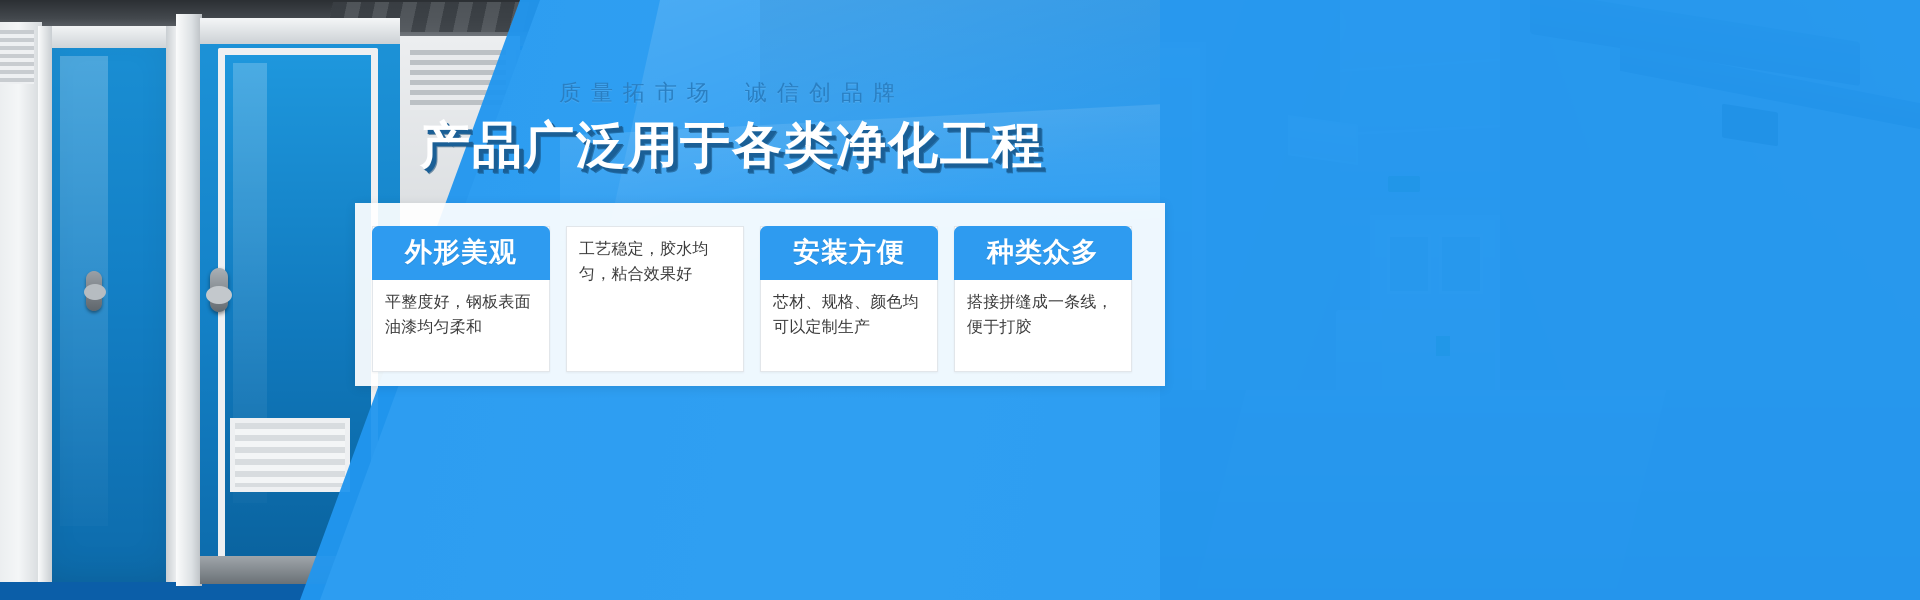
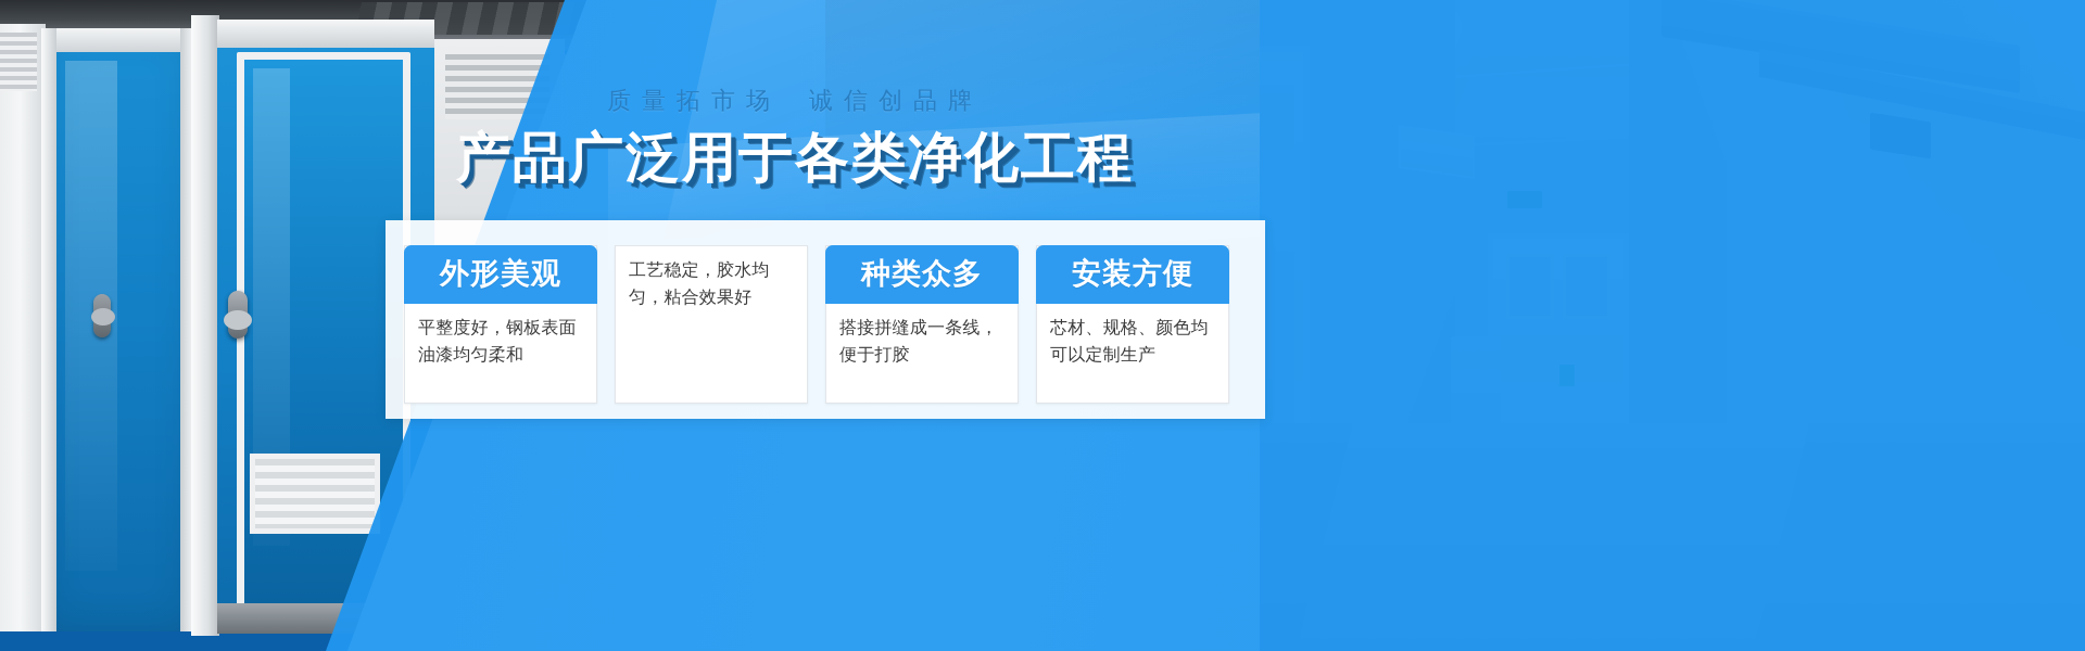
  质量拓市场 诚信创品牌
  产品广泛用于各类净化工程
  外形美观
  平整度好，钢板表面油漆均匀柔和
  工艺稳定，胶水均匀，粘合效果好
- 安装方便
+ 种类众多
- 芯材、规格、颜色均可以定制生产
+ 搭接拼缝成一条线，便于打胶
- 种类众多
+ 安装方便
- 搭接拼缝成一条线，便于打胶
+ 芯材、规格、颜色均可以定制生产
